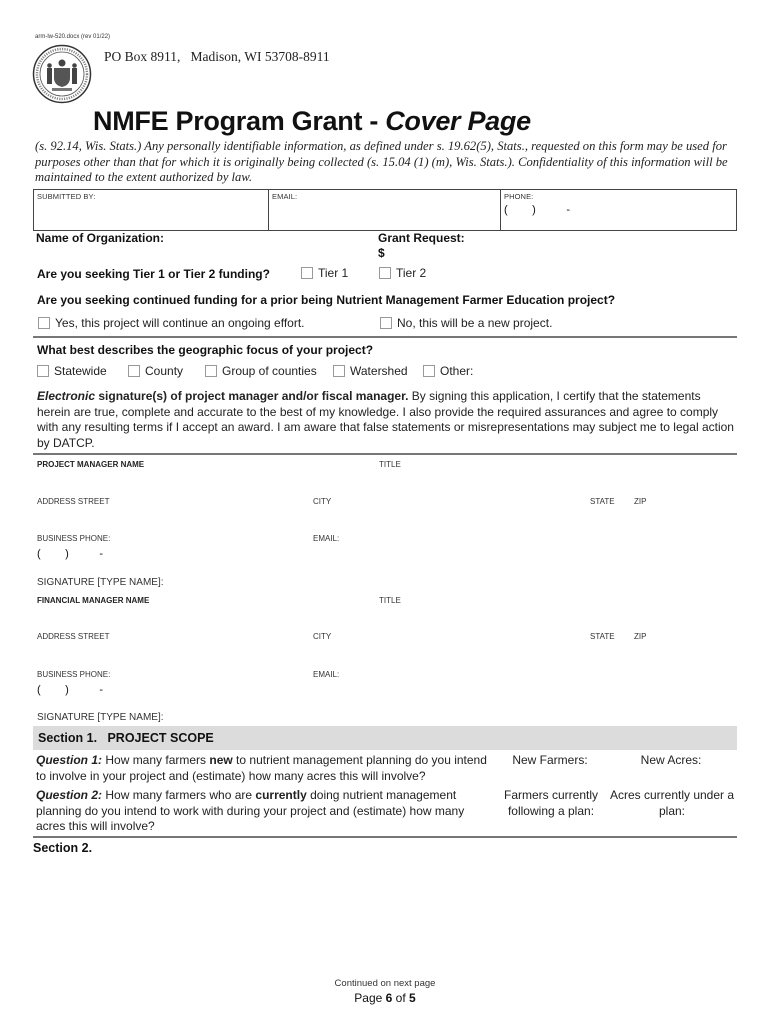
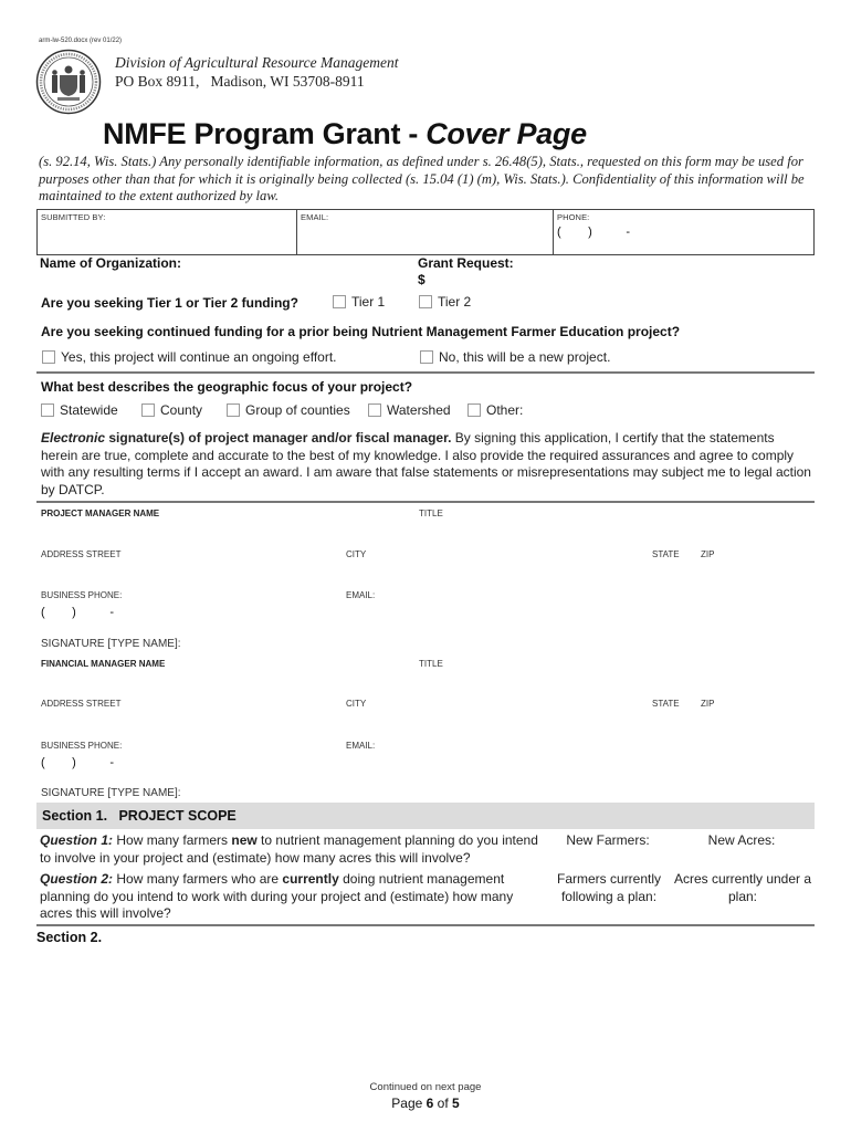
+ Division of Agricultural Resource Management
  PO Box 8911, Madison, WI 53708-8911
  NMFE Program Grant - Cover Page
- (s. 92.14, Wis. Stats.) Any personally identifiable information, as defined under s. 19.62(5), Stats., requested on this form may be used for purposes other than that for which it is originally being collected (s. 15.04 (1) (m), Wis. Stats.). Confidentiality of this information will be maintained to the extent authorized by law.
+ (s. 92.14, Wis. Stats.) Any personally identifiable information, as defined under s. 26.48(5), Stats., requested on this form may be used for purposes other than that for which it is originally being collected (s. 15.04 (1) (m), Wis. Stats.). Confidentiality of this information will be maintained to the extent authorized by law.
  SUBMITTED BY:	EMAIL:	PHONE: ( ) -
  Name of Organization:
  Grant Request:
  $
  Are you seeking Tier 1 or Tier 2 funding?
  Tier 1
  Tier 2
  Are you seeking continued funding for a prior being Nutrient Management Farmer Education project?
  Yes, this project will continue an ongoing effort.
  No, this will be a new project.
  What best describes the geographic focus of your project?
  Statewide
  County
  Group of counties
  Watershed
  Other:
  Electronic signature(s) of project manager and/or fiscal manager. By signing this application, I certify that the statements herein are true, complete and accurate to the best of my knowledge. I also provide the required assurances and agree to comply with any resulting terms if I accept an award. I am aware that false statements or misrepresentations may subject me to legal action by DATCP.
  PROJECT MANAGER NAME
  TITLE
  ADDRESS STREET
  CITY
  STATE
  ZIP
  BUSINESS PHONE:
  ( ) -
  EMAIL:
  SIGNATURE [TYPE NAME]:
  FINANCIAL MANAGER NAME
  TITLE
  ADDRESS STREET
  CITY
  STATE
  ZIP
  BUSINESS PHONE:
  ( ) -
  EMAIL:
  SIGNATURE [TYPE NAME]:
  Section 1. PROJECT SCOPE
  Question 1: How many farmers new to nutrient management planning do you intend to involve in your project and (estimate) how many acres this will involve?
  New Farmers:
  New Acres:
  Question 2: How many farmers who are currently doing nutrient management planning do you intend to work with during your project and (estimate) how many acres this will involve?
  Farmers currently following a plan:
  Acres currently under a plan:
  Section 2.
  Continued on next page
  Page 6 of 5
